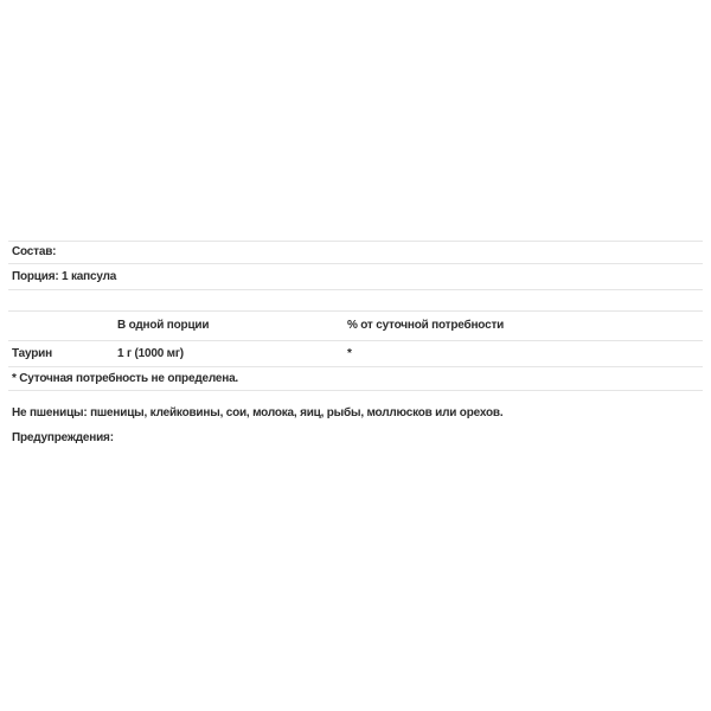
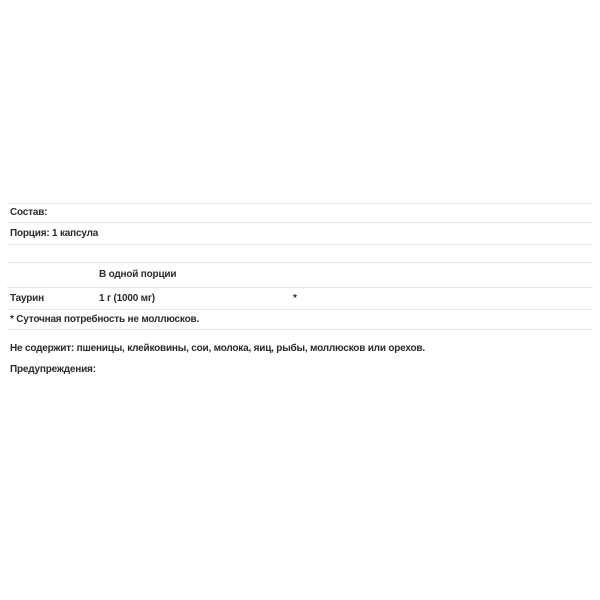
  Состав:
  Порция: 1 капсула
  В одной порции
- % от суточной потребности
  Таурин
  1 г (1000 мг)
  *
- * Суточная потребность не определена.
+ * Суточная потребность не моллюсков.
- Не пшеницы: пшеницы, клейковины, сои, молока, яиц, рыбы, моллюсков или орехов.
+ Не содержит: пшеницы, клейковины, сои, молока, яиц, рыбы, моллюсков или орехов.
  Предупреждения:
